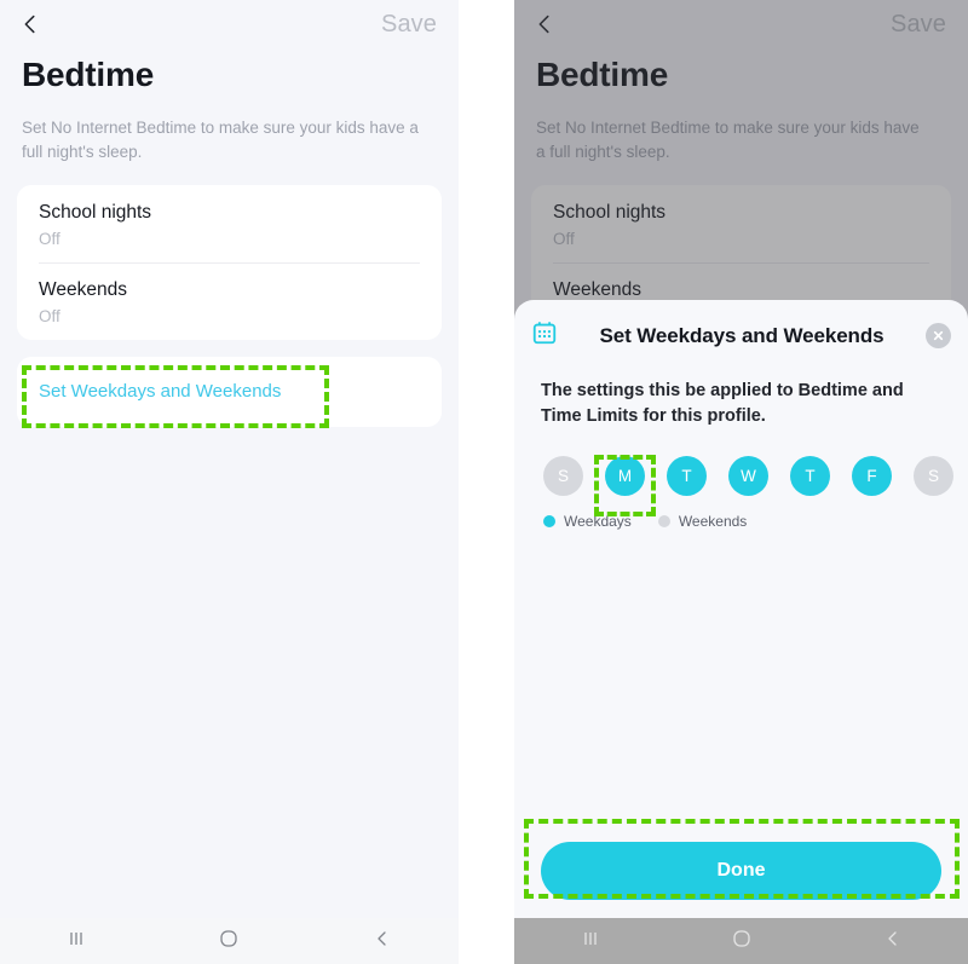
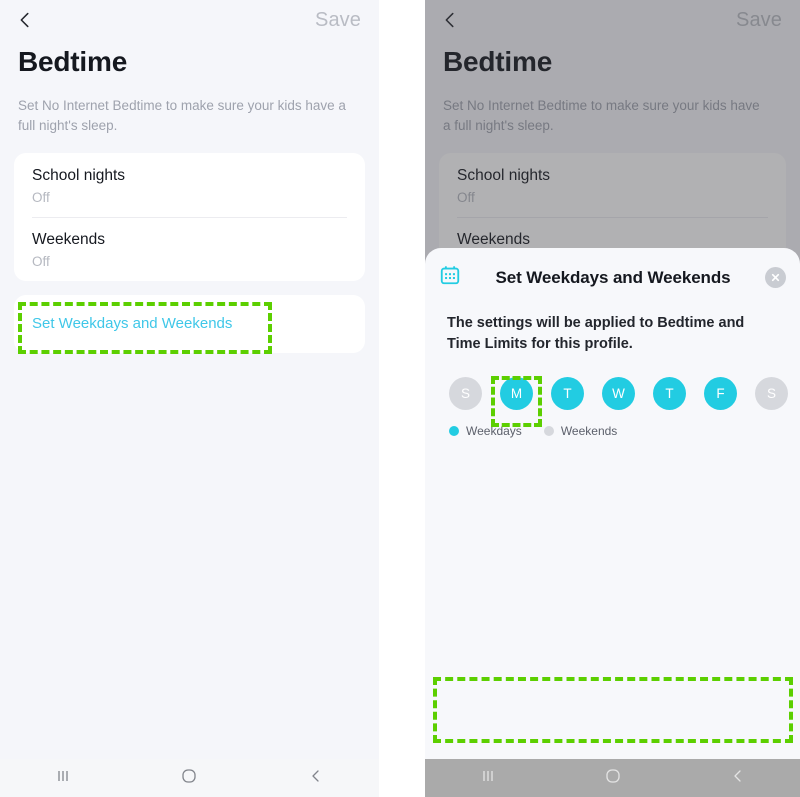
  Save
  Bedtime
  Set No Internet Bedtime to make sure your kids have a full night's sleep.
  School nights
  Off
  Weekends
  Off
  Set Weekdays and Weekends
  Save
  Bedtime
  Set No Internet Bedtime to make sure your kids have a full night's sleep.
  School nights
  Off
  Weekends
  Set Weekdays and Weekends
- The settings this be applied to Bedtime and Time Limits for this profile.
+ The settings will be applied to Bedtime and Time Limits for this profile.
  S
  M
  T
  W
  T
  F
  S
  Weekdays
  Weekends
- Done
